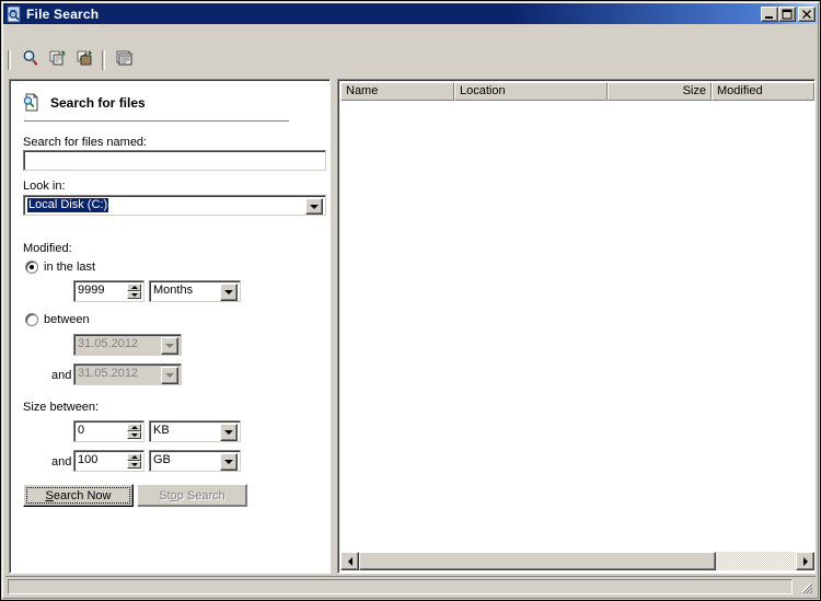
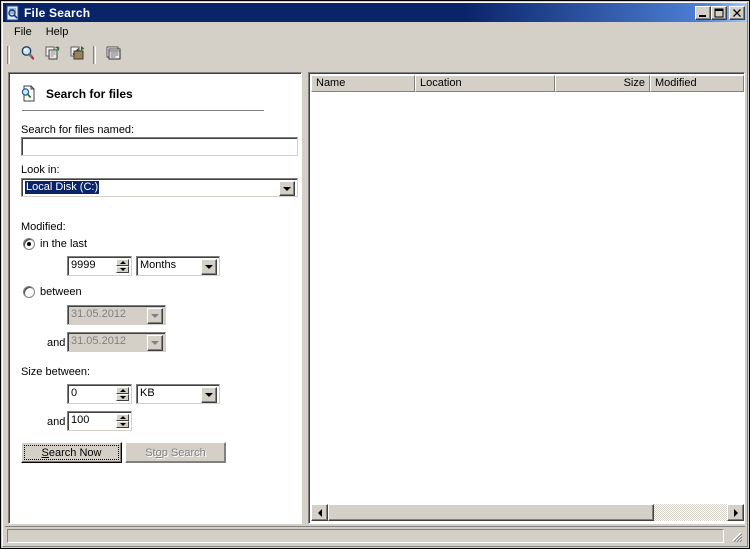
  File Search
+ File
+ Help
  Search for files
  Search for files named:
  Look in:
  Local Disk (C:)
  Modified:
  in the last
  9999
  Months
  between
  31.05.2012
  and
  31.05.2012
  Size between:
  0
  KB
  and
  100
- GB
  Search Now
  Stop Search
  Name
  Location
  Size
  Modified
